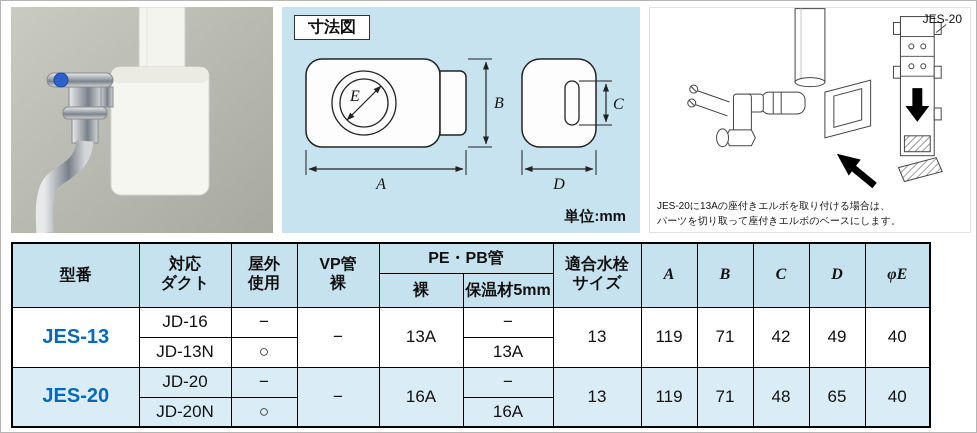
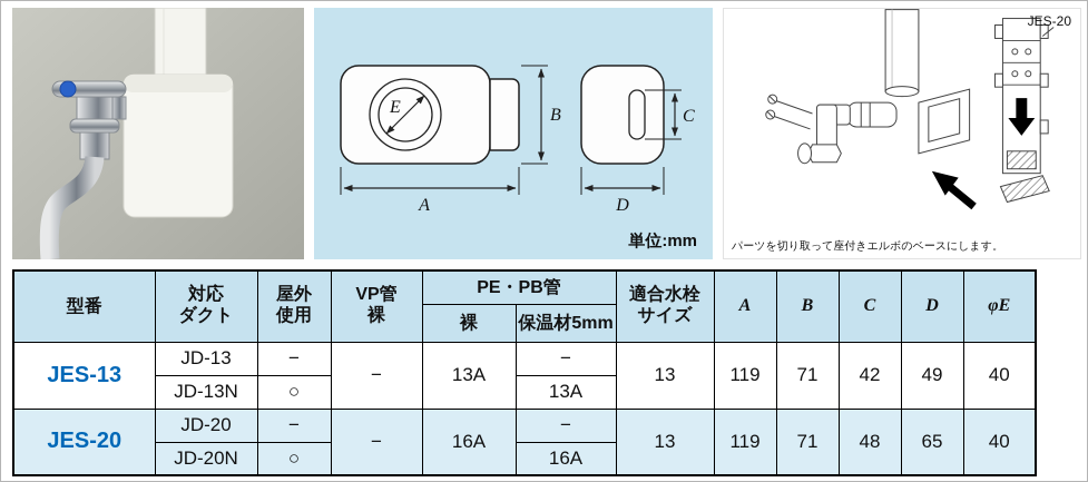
  E
  B
  A
  C
  D
- 寸法図
  単位:mm
  JES-20
- JES-20に13Aの座付きエルボを取り付ける場合は、
  パーツを切り取って座付きエルボのベースにします。
  型番	対応 ダクト	屋外 使用	VP管 裸	PE・PB管	適合水栓 サイズ	A	B	C	D	φE
  裸	保温材5mm
- JES-13	JD-16	−	−	13A	−	13	119	71	42	49	40
+ JES-13	JD-13	−	−	13A	−	13	119	71	42	49	40
  JD-13N	○	13A
  JES-20	JD-20	−	−	16A	−	13	119	71	48	65	40
  JD-20N	○	16A
